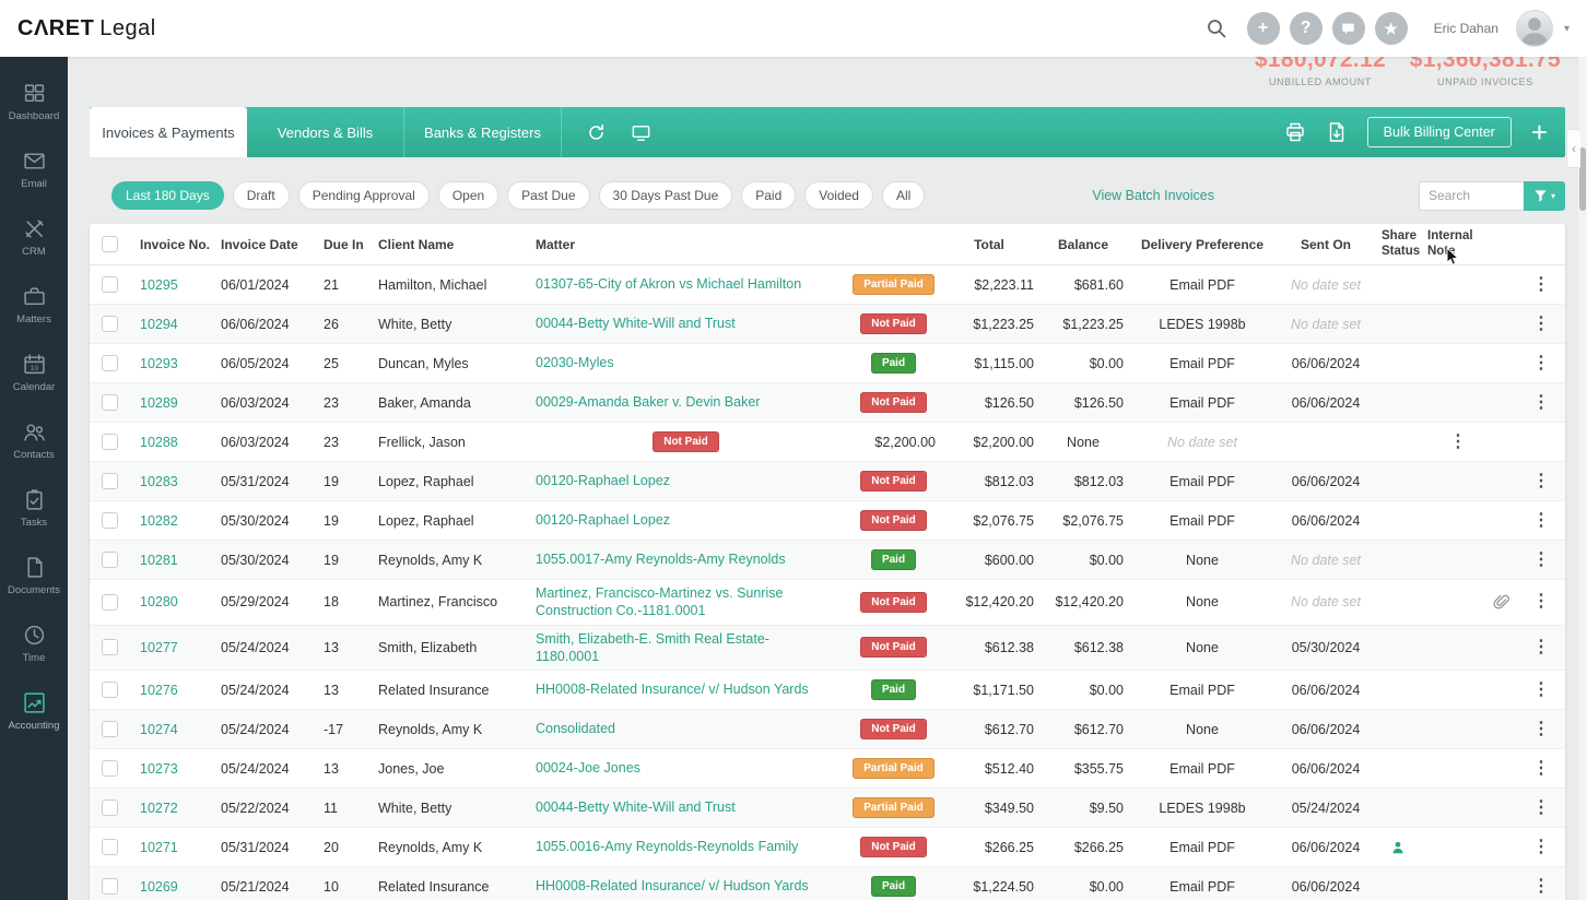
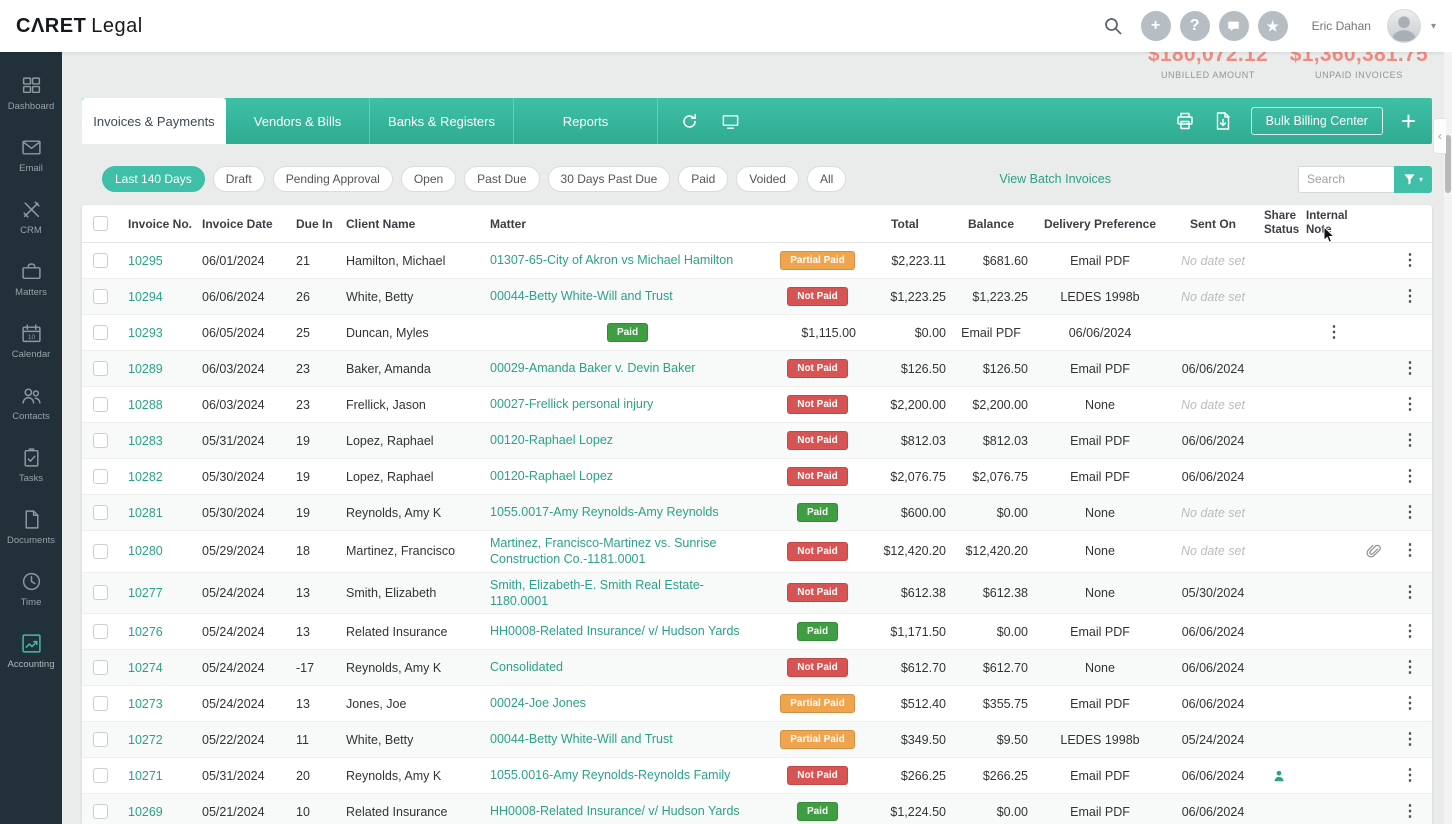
  CΛRET Legal
  +
  ?
  ★
  Eric Dahan
  ▾
  Dashboard
  Email
  CRM
  Matters
  Calendar
  Contacts
  Tasks
  Documents
  Time
  Accounting
  $180,072.12
  UNBILLED AMOUNT
  $1,360,381.75
  UNPAID INVOICES
  Invoices & Payments
  Vendors & Bills
  Banks & Registers
+ Reports
  Bulk Billing Center
  +
- Last 180 Days
+ Last 140 Days
  Draft
  Pending Approval
  Open
  Past Due
  30 Days Past Due
  Paid
  Voided
  All
  View Batch Invoices
  Search
  ▾
  Invoice No.
  Invoice Date
  Due In
  Client Name
  Matter
  Total
  Balance
  Delivery Preference
  Sent On
  Share Status
  Internal Note
  10295
  06/01/2024
  21
  Hamilton, Michael
  01307-65-City of Akron vs Michael Hamilton
  Partial Paid
  $2,223.11
  $681.60
  Email PDF
  No date set
  ⋮
  10294
  06/06/2024
  26
  White, Betty
  00044-Betty White-Will and Trust
  Not Paid
  $1,223.25
  $1,223.25
  LEDES 1998b
  No date set
  ⋮
  10293
  06/05/2024
  25
  Duncan, Myles
- 02030-Myles
  Paid
  $1,115.00
  $0.00
  Email PDF
  06/06/2024
  ⋮
  10289
  06/03/2024
  23
  Baker, Amanda
  00029-Amanda Baker v. Devin Baker
  Not Paid
  $126.50
  $126.50
  Email PDF
  06/06/2024
  ⋮
  10288
  06/03/2024
  23
  Frellick, Jason
+ 00027-Frellick personal injury
  Not Paid
  $2,200.00
  $2,200.00
  None
  No date set
  ⋮
  10283
  05/31/2024
  19
  Lopez, Raphael
  00120-Raphael Lopez
  Not Paid
  $812.03
  $812.03
  Email PDF
  06/06/2024
  ⋮
  10282
  05/30/2024
  19
  Lopez, Raphael
  00120-Raphael Lopez
  Not Paid
  $2,076.75
  $2,076.75
  Email PDF
  06/06/2024
  ⋮
  10281
  05/30/2024
  19
  Reynolds, Amy K
  1055.0017-Amy Reynolds-Amy Reynolds
  Paid
  $600.00
  $0.00
  None
  No date set
  ⋮
  10280
  05/29/2024
  18
  Martinez, Francisco
  Martinez, Francisco-Martinez vs. Sunrise Construction Co.-1181.0001
  Not Paid
  $12,420.20
  $12,420.20
  None
  No date set
  ⋮
  10277
  05/24/2024
  13
  Smith, Elizabeth
  Smith, Elizabeth-E. Smith Real Estate-1180.0001
  Not Paid
  $612.38
  $612.38
  None
  05/30/2024
  ⋮
  10276
  05/24/2024
  13
  Related Insurance
  HH0008-Related Insurance/ v/ Hudson Yards
  Paid
  $1,171.50
  $0.00
  Email PDF
  06/06/2024
  ⋮
  10274
  05/24/2024
  -17
  Reynolds, Amy K
  Consolidated
  Not Paid
  $612.70
  $612.70
  None
  06/06/2024
  ⋮
  10273
  05/24/2024
  13
  Jones, Joe
  00024-Joe Jones
  Partial Paid
  $512.40
  $355.75
  Email PDF
  06/06/2024
  ⋮
  10272
  05/22/2024
  11
  White, Betty
  00044-Betty White-Will and Trust
  Partial Paid
  $349.50
  $9.50
  LEDES 1998b
  05/24/2024
  ⋮
  10271
  05/31/2024
  20
  Reynolds, Amy K
  1055.0016-Amy Reynolds-Reynolds Family
  Not Paid
  $266.25
  $266.25
  Email PDF
  06/06/2024
  ⋮
  10269
  05/21/2024
  10
  Related Insurance
  HH0008-Related Insurance/ v/ Hudson Yards
  Paid
  $1,224.50
  $0.00
  Email PDF
  06/06/2024
  ⋮
  ‹
